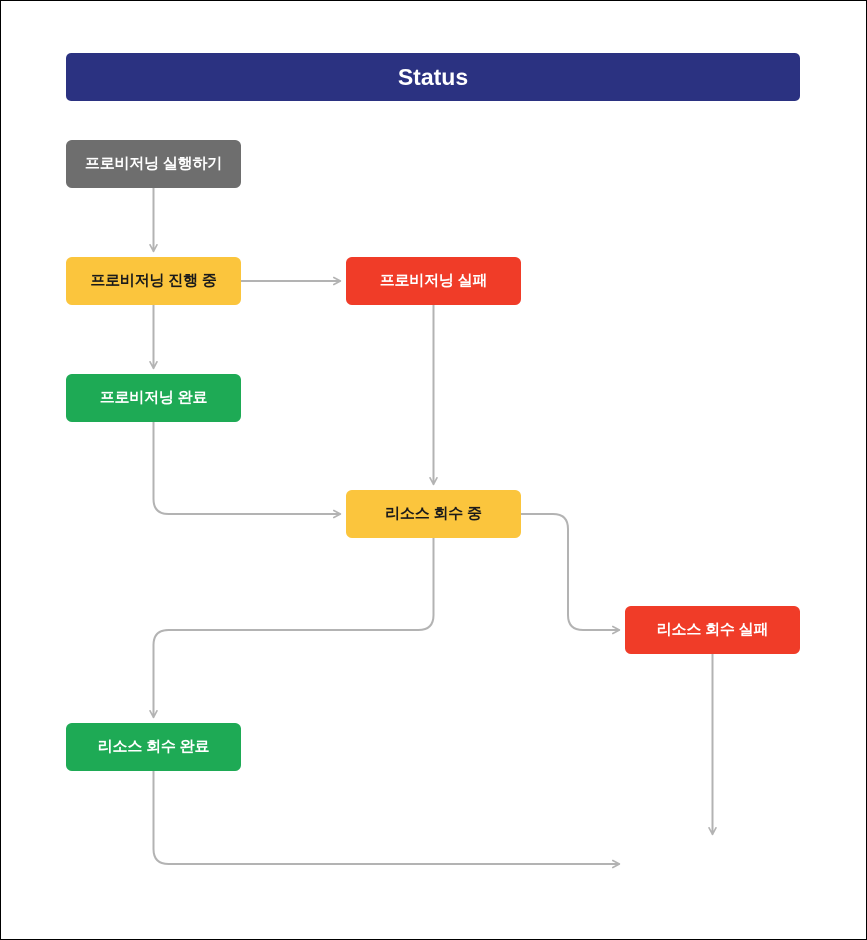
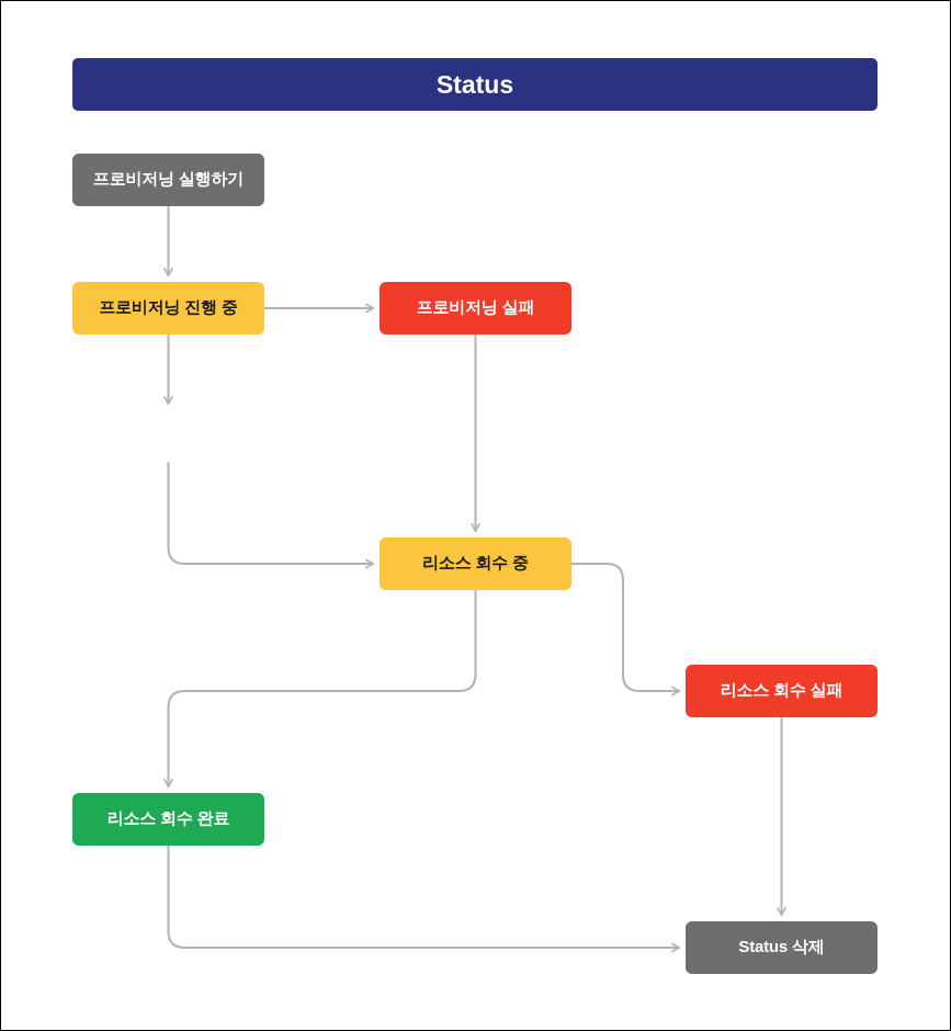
  Status
  프로비저닝 실행하기
  프로비저닝 진행 중
  프로비저닝 실패
- 프로비저닝 완료
  리소스 회수 중
  리소스 회수 실패
  리소스 회수 완료
+ Status 삭제
